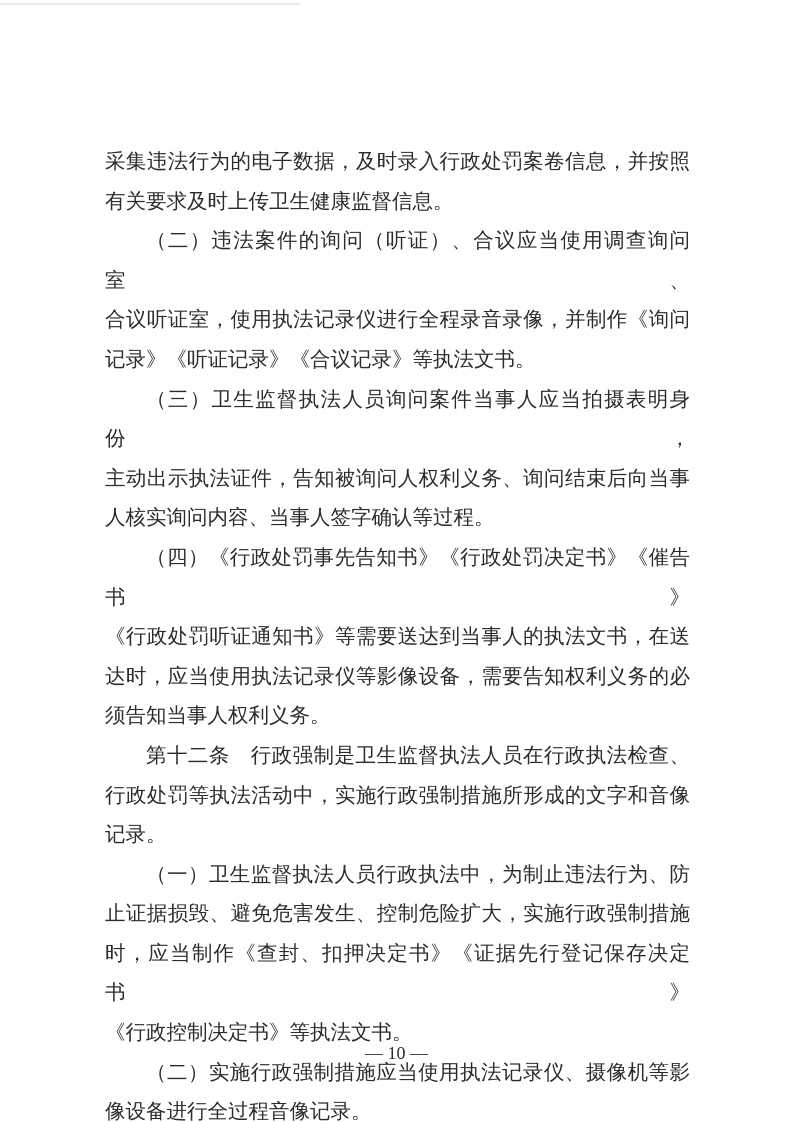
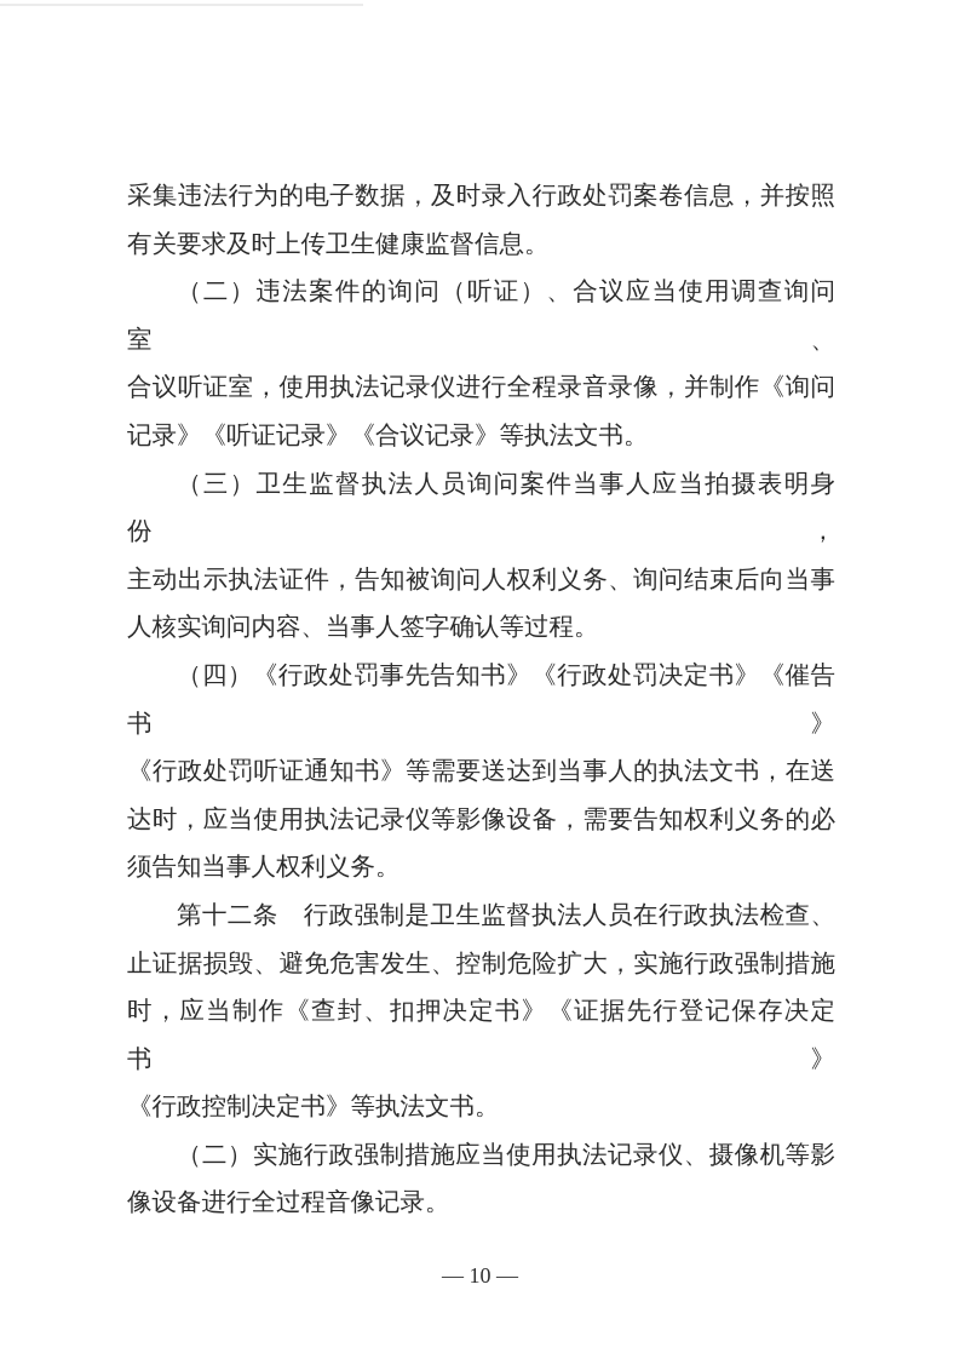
  采集违法行为的电子数据，及时录入行政处罚案卷信息，并按照
  有关要求及时上传卫生健康监督信息。
  （二）违法案件的询问（听证）、合议应当使用调查询问室、
  合议听证室，使用执法记录仪进行全程录音录像，并制作《询问
  记录》《听证记录》《合议记录》等执法文书。
  （三）卫生监督执法人员询问案件当事人应当拍摄表明身份，
  主动出示执法证件，告知被询问人权利义务、询问结束后向当事
  人核实询问内容、当事人签字确认等过程。
  （四）《行政处罚事先告知书》《行政处罚决定书》《催告书》
  《行政处罚听证通知书》等需要送达到当事人的执法文书，在送
  达时，应当使用执法记录仪等影像设备，需要告知权利义务的必
  须告知当事人权利义务。
  第十二条 行政强制是卫生监督执法人员在行政执法检查、
- 行政处罚等执法活动中，实施行政强制措施所形成的文字和音像
- 记录。
- （一）卫生监督执法人员行政执法中，为制止违法行为、防
  止证据损毁、避免危害发生、控制危险扩大，实施行政强制措施
  时，应当制作《查封、扣押决定书》《证据先行登记保存决定书》
  《行政控制决定书》等执法文书。
  （二）实施行政强制措施应当使用执法记录仪、摄像机等影
  像设备进行全过程音像记录。
  — 10 —
